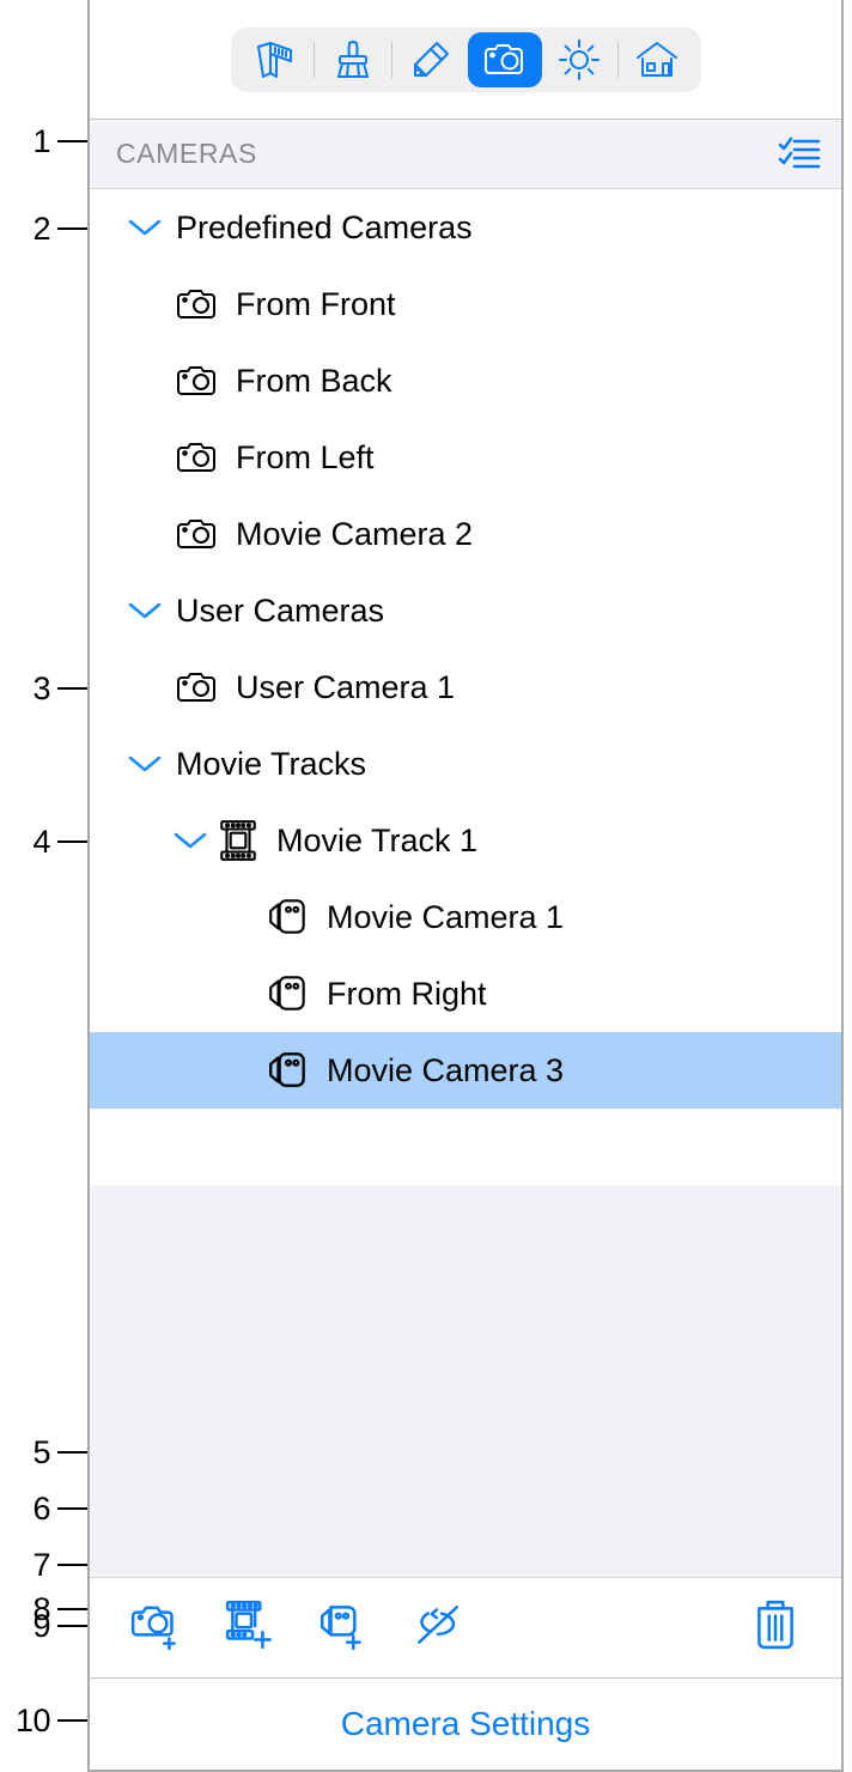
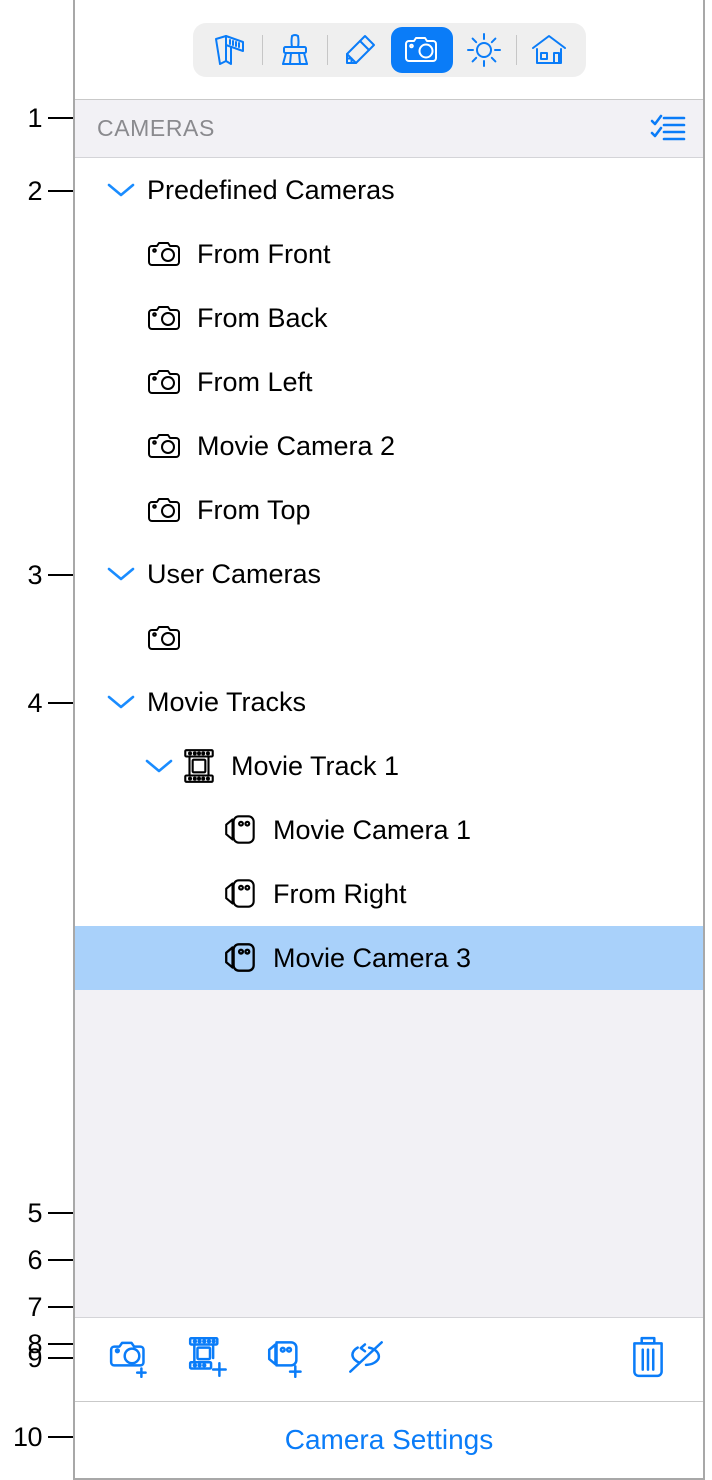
  1
  2
  3
  4
  5
  6
  7
  8
  9
  10
  CAMERAS
  Predefined Cameras
  From Front
  From Back
  From Left
  Movie Camera 2
+ From Top
  User Cameras
- User Camera 1
  Movie Tracks
  Movie Track 1
  Movie Camera 1
  From Right
  Movie Camera 3
  Camera Settings
